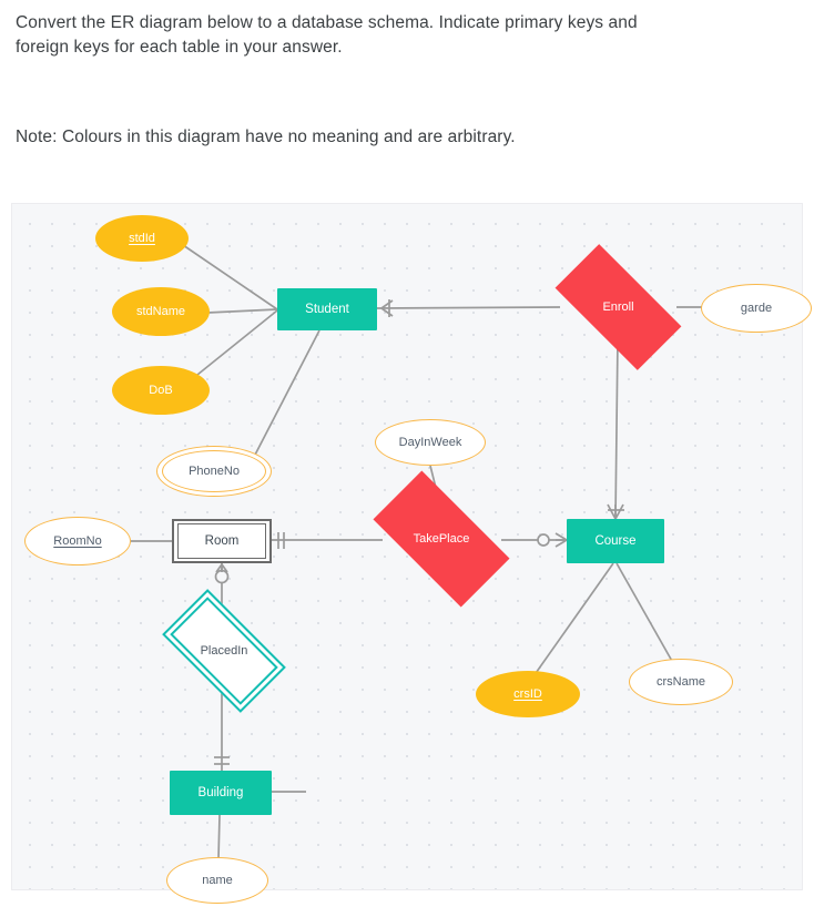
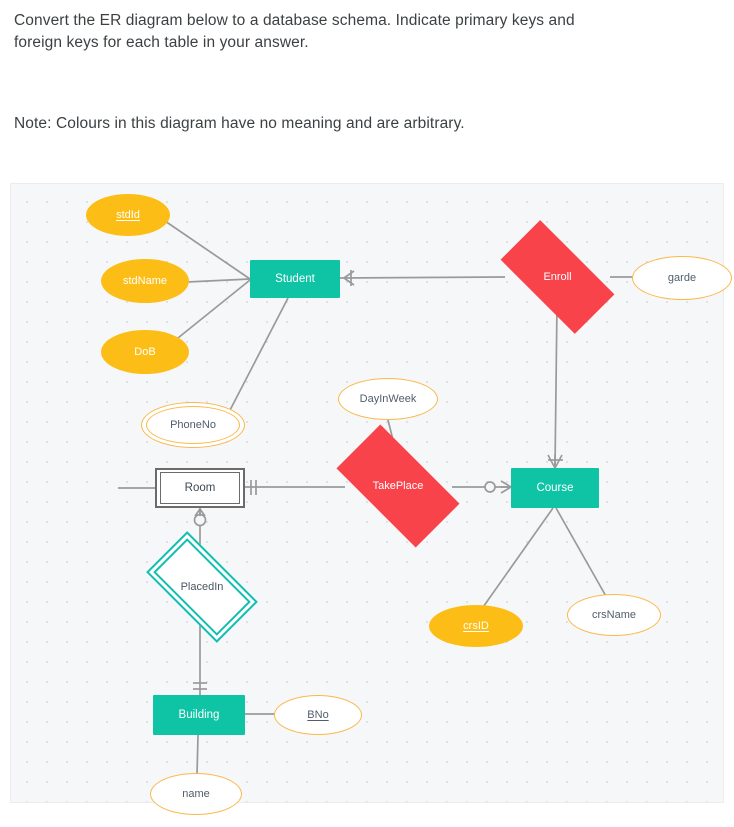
  Convert the ER diagram below to a database schema. Indicate primary keys and
  foreign keys for each table in your answer.
  Note: Colours in this diagram have no meaning and are arbitrary.
  Student
  Course
  Building
  Room
  Enroll
  TakePlace
  PlacedIn
  stdId
  stdName
  DoB
  PhoneNo
  garde
  DayInWeek
- RoomNo
  crsID
  crsName
+ BNo
  name
